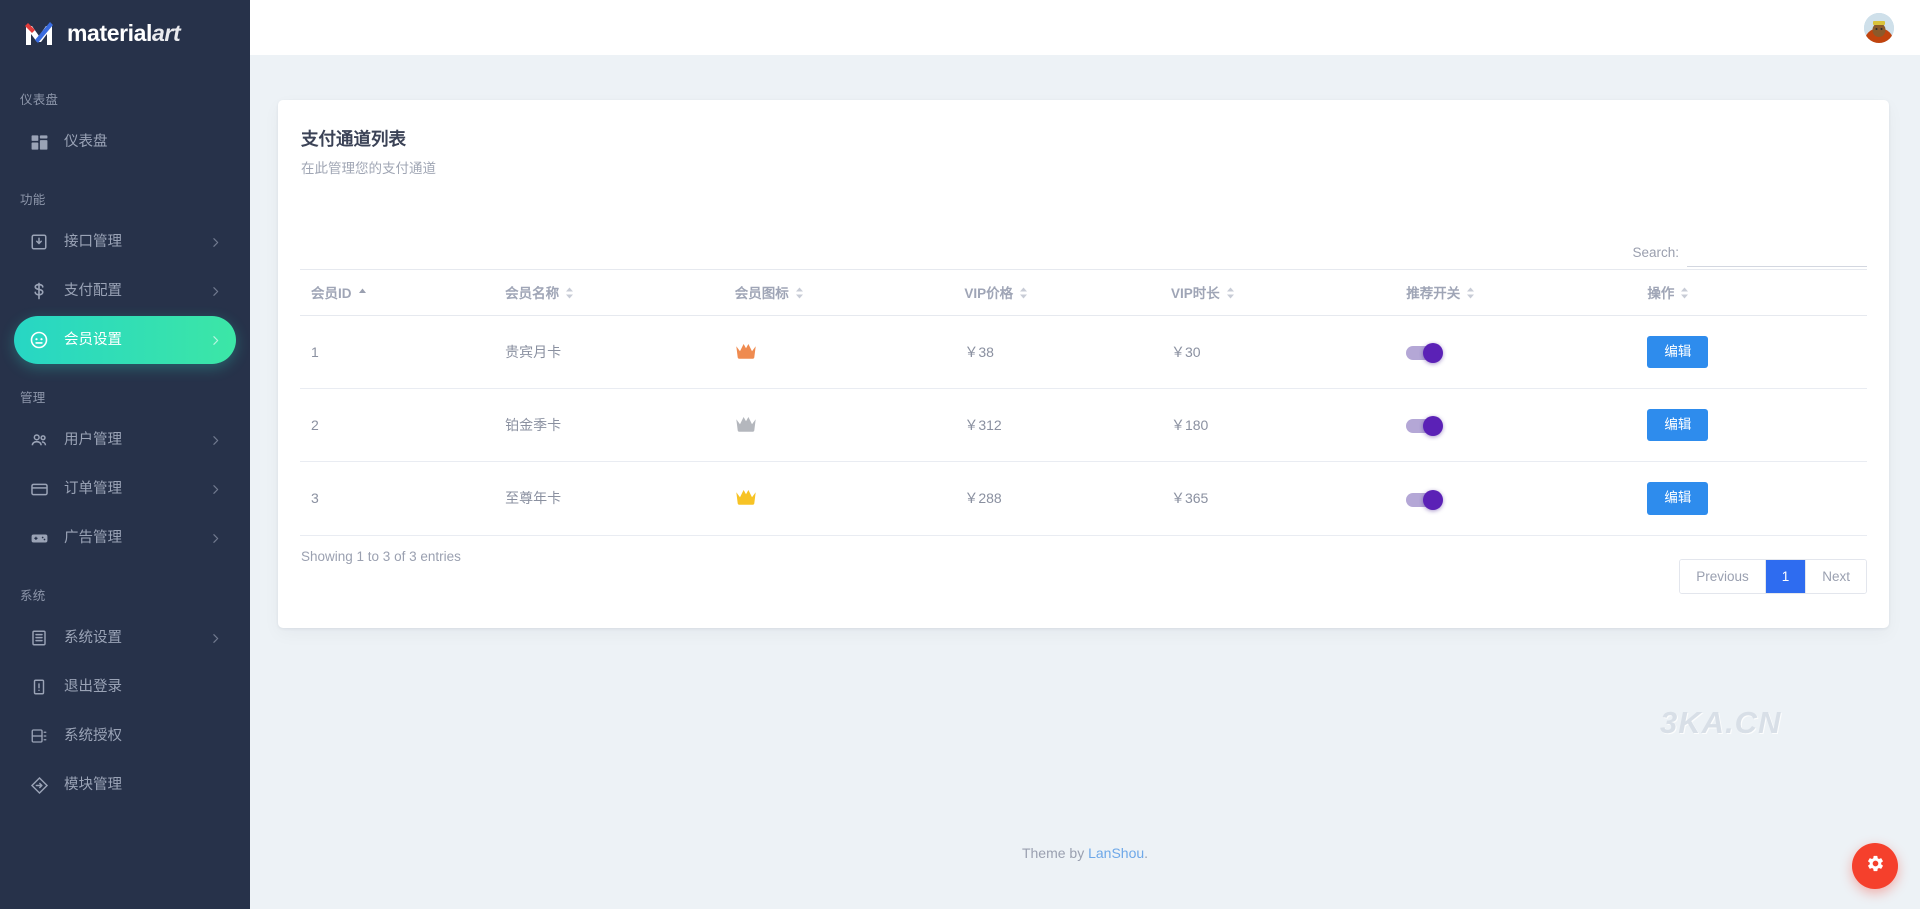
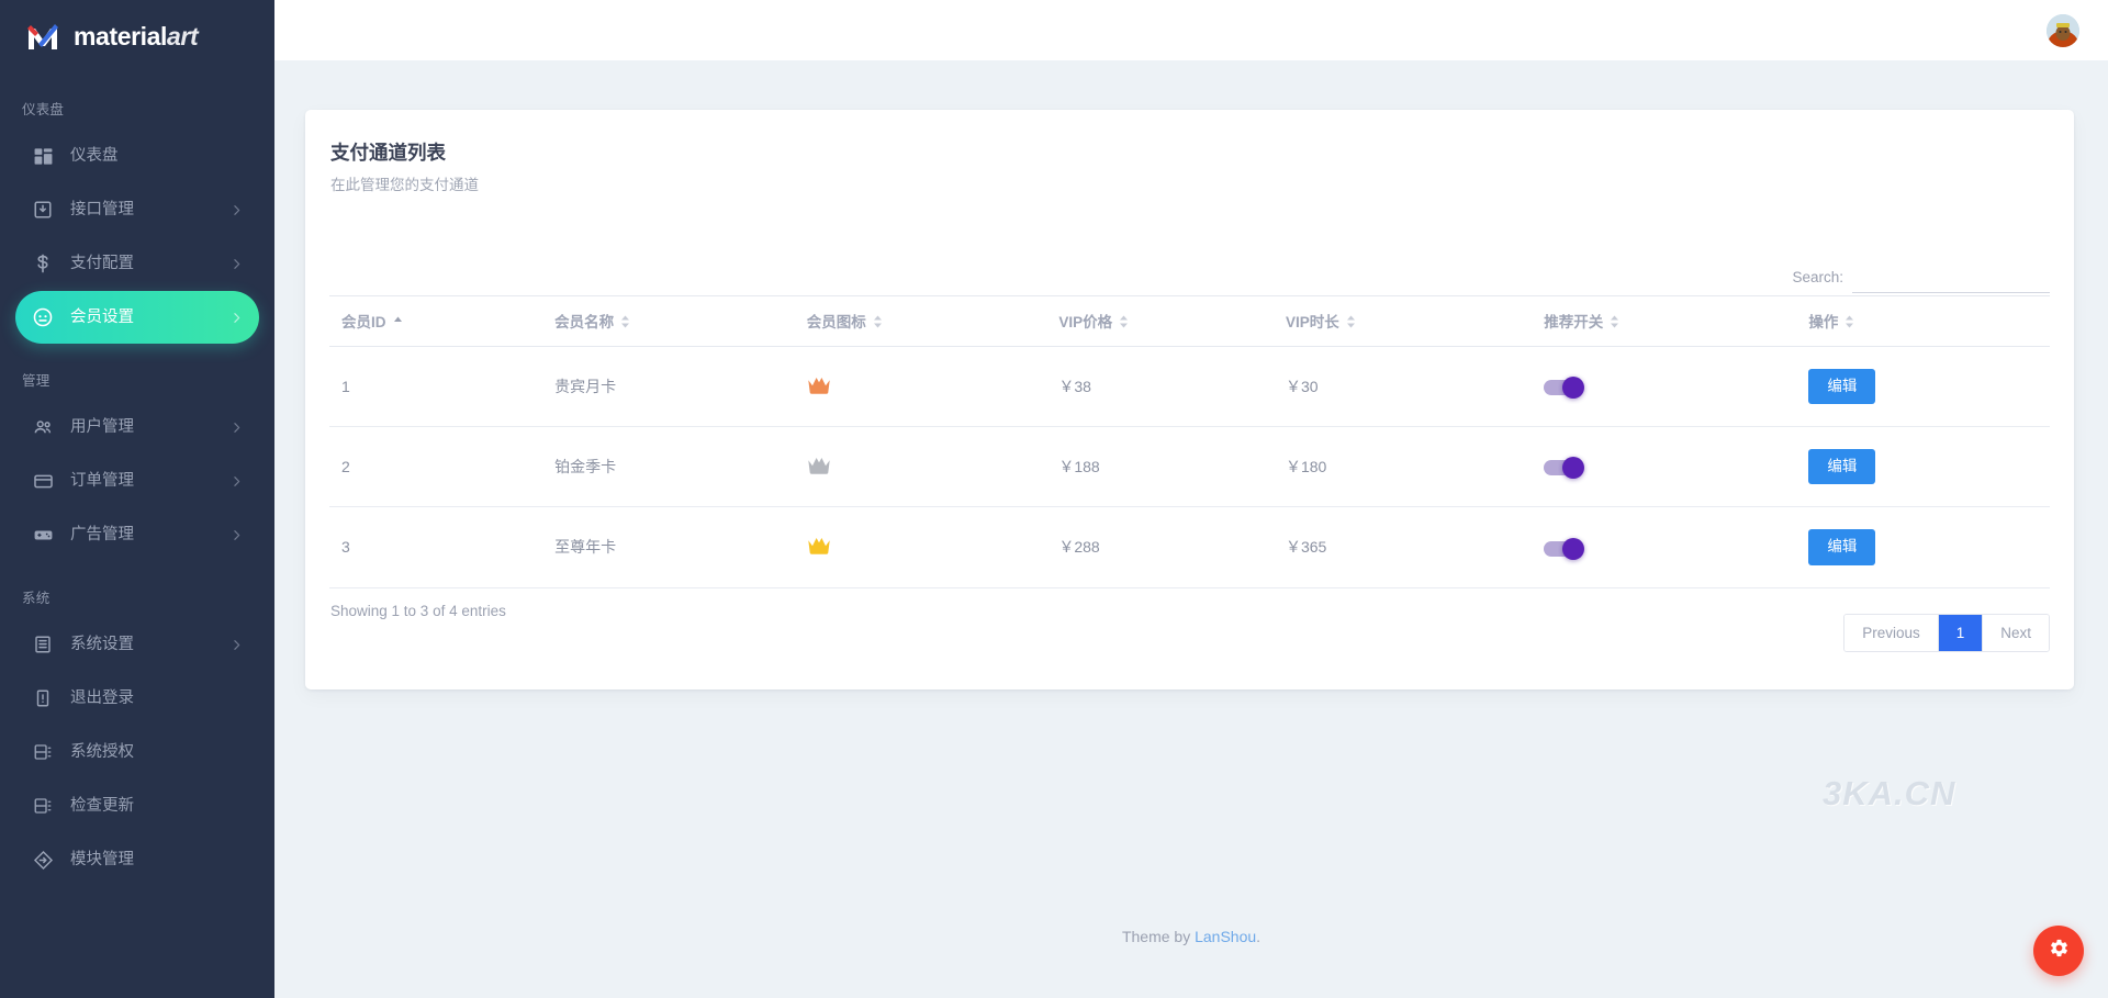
  materialart
  仪表盘
  仪表盘
- 功能
  接口管理
  支付配置
  会员设置
  管理
  用户管理
  订单管理
  广告管理
  系统
  系统设置
  退出登录
  系统授权
+ 检查更新
  模块管理
  支付通道列表
  在此管理您的支付通道
  Search:
  会员ID	会员名称	会员图标	VIP价格	VIP时长	推荐开关	操作
  1	贵宾月卡		￥38	￥30		编辑
- 2	铂金季卡		￥312	￥180		编辑
+ 2	铂金季卡		￥188	￥180		编辑
  3	至尊年卡		￥288	￥365		编辑
- Showing 1 to 3 of 3 entries
+ Showing 1 to 3 of 4 entries
  Previous
  1
  Next
  3KA.CN
  Theme by LanShou.
